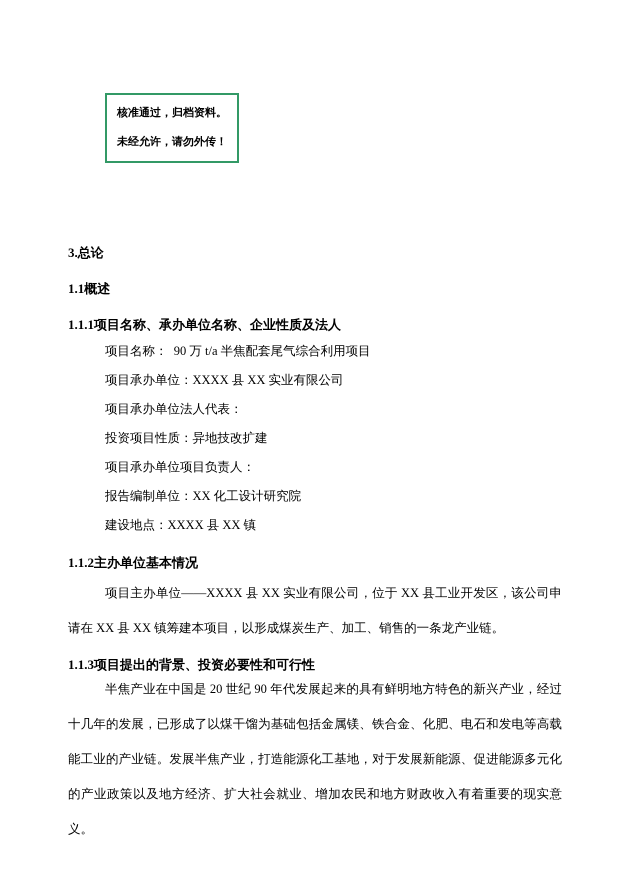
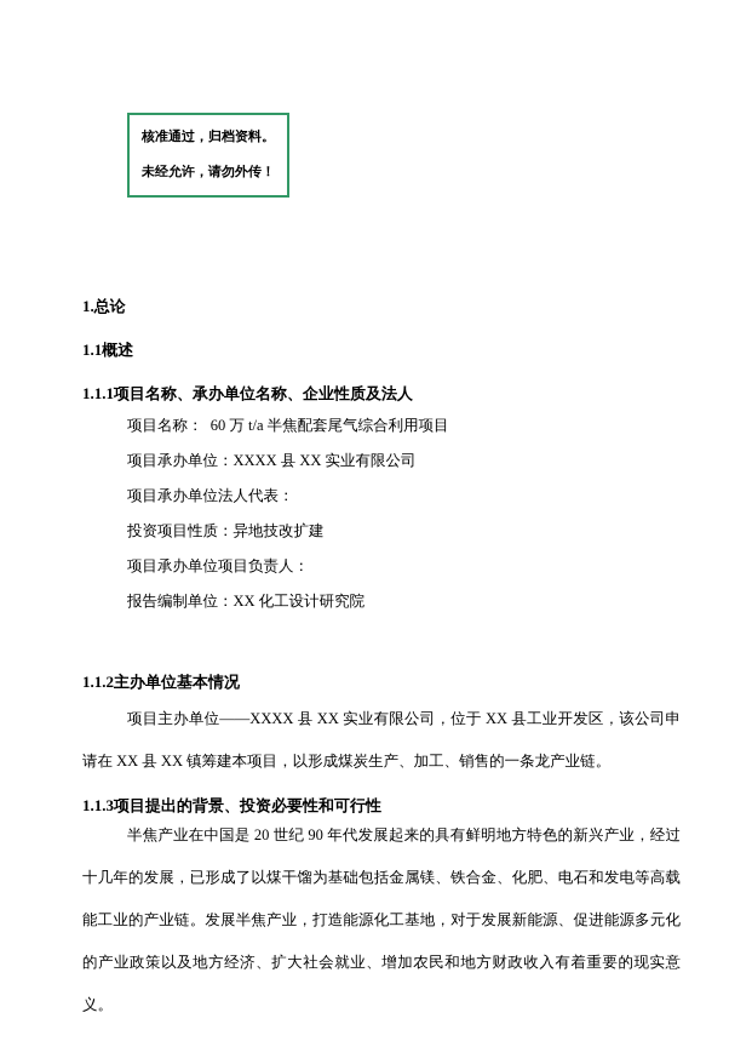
  核准通过，归档资料。
  未经允许，请勿外传！
- 3.总论
+ 1.总论
  1.1概述
  1.1.1项目名称、承办单位名称、企业性质及法人
- 项目名称： 90 万 t/a 半焦配套尾气综合利用项目
+ 项目名称： 60 万 t/a 半焦配套尾气综合利用项目
  项目承办单位：XXXX 县 XX 实业有限公司
  项目承办单位法人代表：
  投资项目性质：异地技改扩建
  项目承办单位项目负责人：
  报告编制单位：XX 化工设计研究院
- 建设地点：XXXX 县 XX 镇
  1.1.2主办单位基本情况
  项目主办单位——XXXX 县 XX 实业有限公司，位于 XX 县工业开发区，该公司申请在 XX 县 XX 镇筹建本项目，以形成煤炭生产、加工、销售的一条龙产业链。
  1.1.3项目提出的背景、投资必要性和可行性
  半焦产业在中国是 20 世纪 90 年代发展起来的具有鲜明地方特色的新兴产业，经过十几年的发展，已形成了以煤干馏为基础包括金属镁、铁合金、化肥、电石和发电等高载能工业的产业链。发展半焦产业，打造能源化工基地，对于发展新能源、促进能源多元化的产业政策以及地方经济、扩大社会就业、增加农民和地方财政收入有着重要的现实意义。
